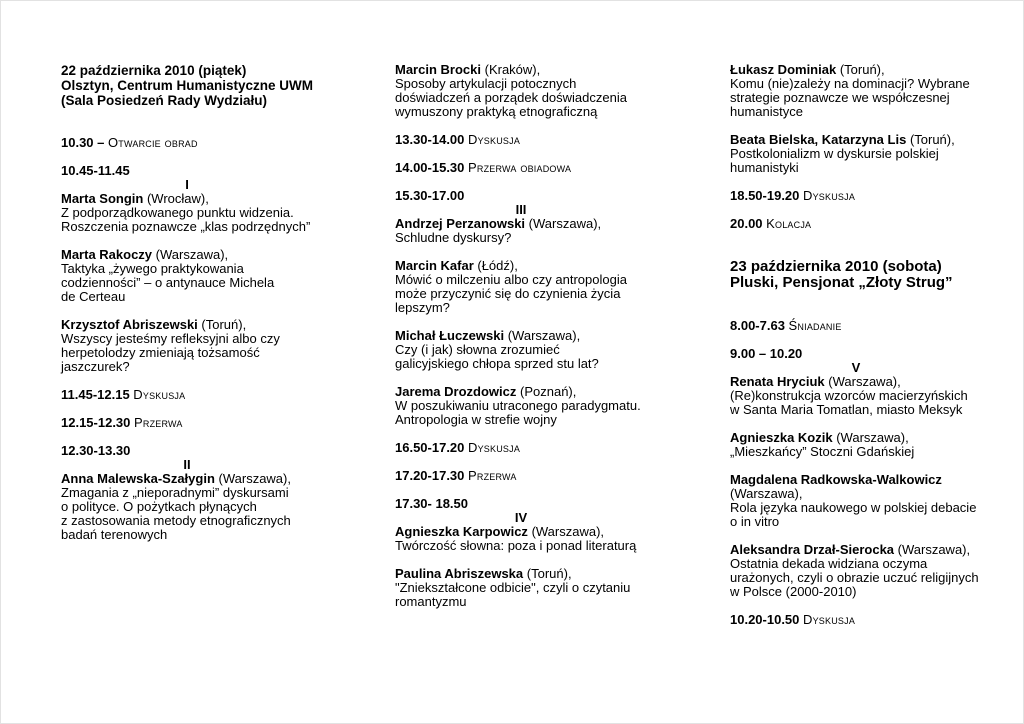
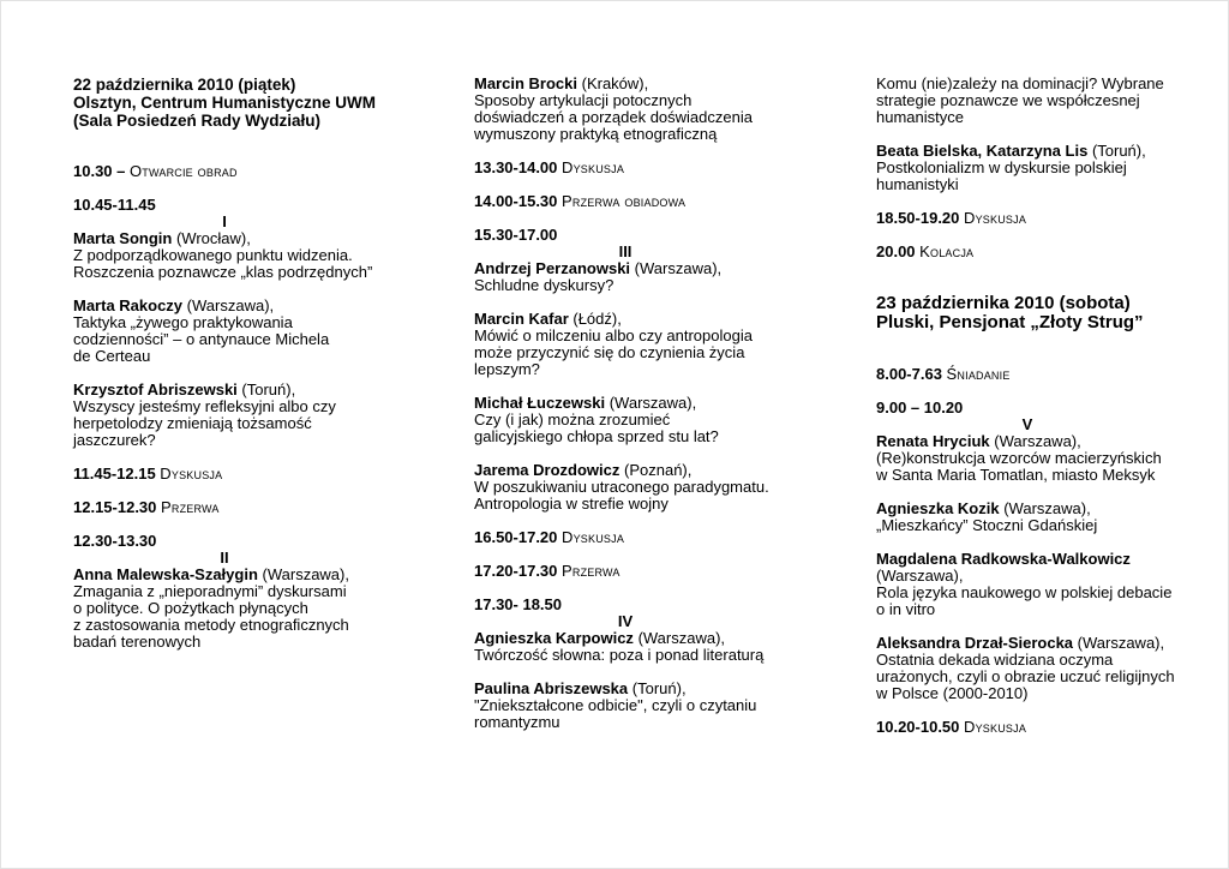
  22 października 2010 (piątek)
  Olsztyn, Centrum Humanistyczne UWM
  (Sala Posiedzeń Rady Wydziału)
  10.30 – Otwarcie obrad
  10.45-11.45
  I
  Marta Songin (Wrocław),
  Z podporządkowanego punktu widzenia.
  Roszczenia poznawcze „klas podrzędnych”
  Marta Rakoczy (Warszawa),
  Taktyka „żywego praktykowania
  codzienności” – o antynauce Michela
  de Certeau
  Krzysztof Abriszewski (Toruń),
  Wszyscy jesteśmy refleksyjni albo czy
  herpetolodzy zmieniają tożsamość
  jaszczurek?
  11.45-12.15 Dyskusja
  12.15-12.30 Przerwa
  12.30-13.30
  II
  Anna Malewska-Szałygin (Warszawa),
  Zmagania z „nieporadnymi” dyskursami
  o polityce. O pożytkach płynących
  z zastosowania metody etnograficznych
  badań terenowych
  Marcin Brocki (Kraków),
  Sposoby artykulacji potocznych
  doświadczeń a porządek doświadczenia
  wymuszony praktyką etnograficzną
  13.30-14.00 Dyskusja
  14.00-15.30 Przerwa obiadowa
  15.30-17.00
  III
  Andrzej Perzanowski (Warszawa),
  Schludne dyskursy?
  Marcin Kafar (Łódź),
  Mówić o milczeniu albo czy antropologia
  może przyczynić się do czynienia życia
  lepszym?
  Michał Łuczewski (Warszawa),
- Czy (i jak) słowna zrozumieć
+ Czy (i jak) można zrozumieć
  galicyjskiego chłopa sprzed stu lat?
  Jarema Drozdowicz (Poznań),
  W poszukiwaniu utraconego paradygmatu.
  Antropologia w strefie wojny
  16.50-17.20 Dyskusja
  17.20-17.30 Przerwa
  17.30- 18.50
  IV
  Agnieszka Karpowicz (Warszawa),
  Twórczość słowna: poza i ponad literaturą
  Paulina Abriszewska (Toruń),
  "Zniekształcone odbicie", czyli o czytaniu
  romantyzmu
- Łukasz Dominiak (Toruń),
  Komu (nie)zależy na dominacji? Wybrane
  strategie poznawcze we współczesnej
  humanistyce
  Beata Bielska, Katarzyna Lis (Toruń),
  Postkolonializm w dyskursie polskiej
  humanistyki
  18.50-19.20 Dyskusja
  20.00 Kolacja
  23 października 2010 (sobota)
  Pluski, Pensjonat „Złoty Strug”
  8.00-7.63 Śniadanie
  9.00 – 10.20
  V
  Renata Hryciuk (Warszawa),
  (Re)konstrukcja wzorców macierzyńskich
  w Santa Maria Tomatlan, miasto Meksyk
  Agnieszka Kozik (Warszawa),
  „Mieszkańcy” Stoczni Gdańskiej
  Magdalena Radkowska-Walkowicz
  (Warszawa),
  Rola języka naukowego w polskiej debacie
  o in vitro
  Aleksandra Drzał-Sierocka (Warszawa),
  Ostatnia dekada widziana oczyma
  urażonych, czyli o obrazie uczuć religijnych
  w Polsce (2000-2010)
  10.20-10.50 Dyskusja
